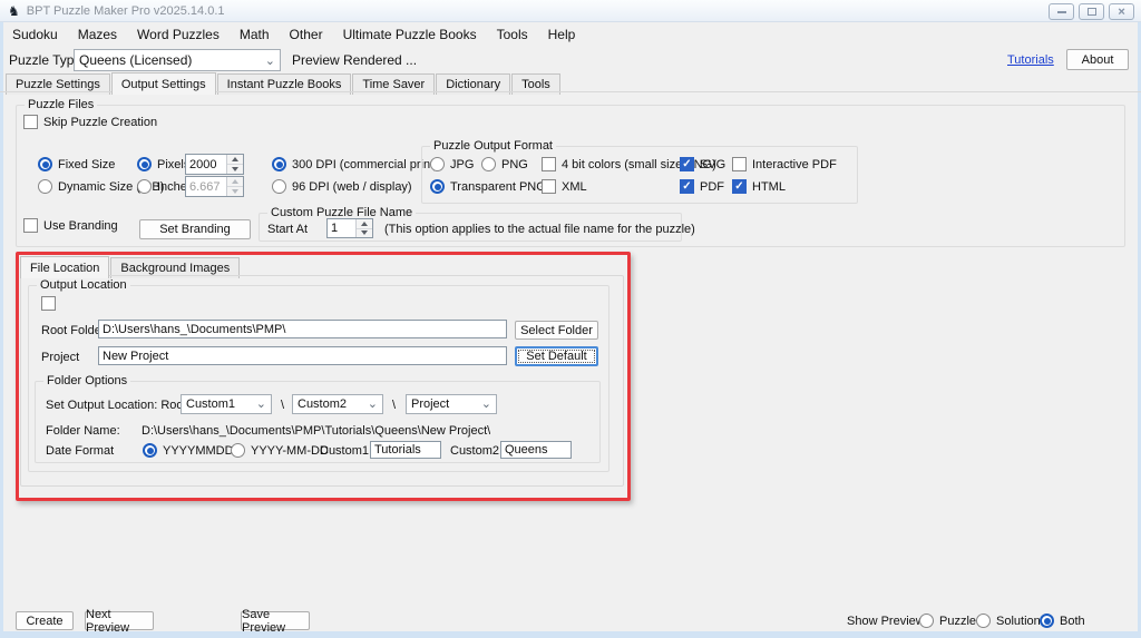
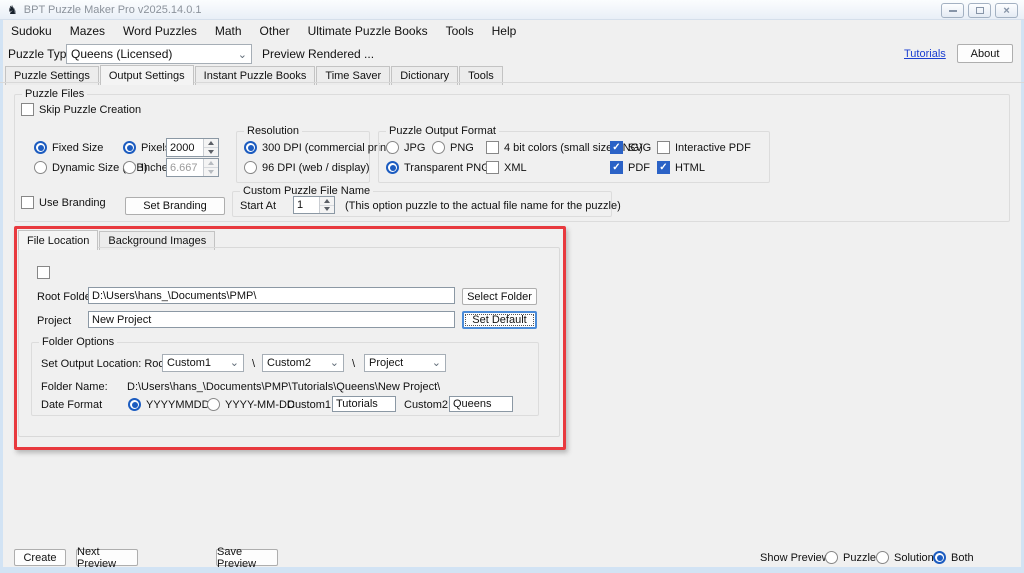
  ♞
  BPT Puzzle Maker Pro v2025.14.0.1
  ❌︎
  Sudoku
  Mazes
  Word Puzzles
  Math
  Other
  Ultimate Puzzle Books
  Tools
  Help
  Puzzle Typ
  Queens (Licensed)
  ⌄
  Preview Rendered ...
  Tutorials
  About
  Puzzle Settings
  Output Settings
  Instant Puzzle Books
  Time Saver
  Dictionary
  Tools
  Puzzle Files
  Skip Puzzle Creation
  Fixed Size
  Dynamic SizeB)
  Pixel
  2000
  Inche
  6.667
+ Resolution
  300 DPI (commercial prin
  96 DPI (web / display)
  Puzzle Output Format
  JPG
  PNG
  4 bit colors (small sizNG)
  ✓
  SVG
  Interactive PDF
  Transparent PN
  XML
  ✓
  PDF
  ✓
  HTML
  Use Branding
  Set Branding
  Custom Puzzle File Name
  Start At
  1
- (This option applies to the actual file name for the puzzle)
+ (This option puzzle to the actual file name for the puzzle)
  File Location
  Background Images
- Output Location
  Root Fold
  D:\Users\hans_\Documents\PMP\
  Select Folder
  Project
  New Project
  Set Default
  Folder Options
  Set Output Location: Ro
  Custom1
  ⌄
  \
  Custom2
  ⌄
  \
  Project
  ⌄
  Folder Name:
  D:\Users\hans_\Documents\PMP\Tutorials\Queens\New Project\
  Date Format
  YYYYMMDD
  YYYY-MM-DD
  Custom1
  Tutorials
  Custom2
  Queens
  Create
  Next Preview
  Save Preview
  Show Previe
  Puzzle
  Solution
  Both
